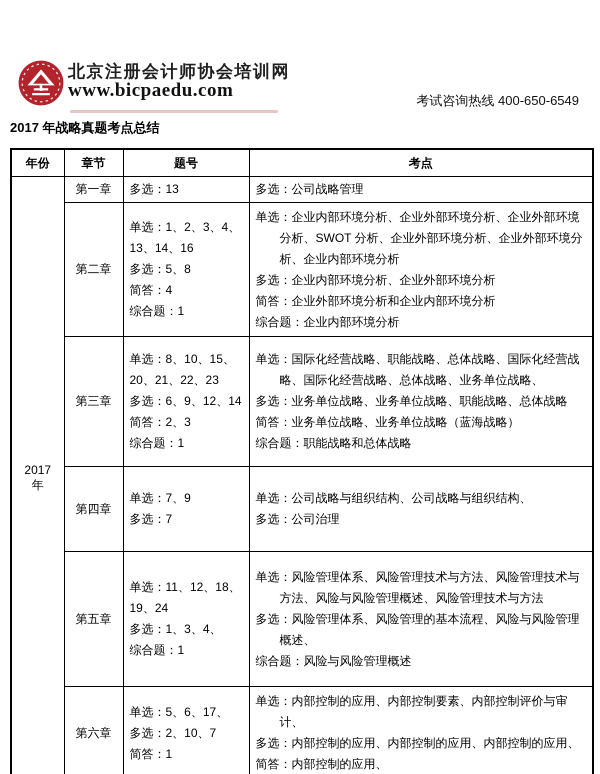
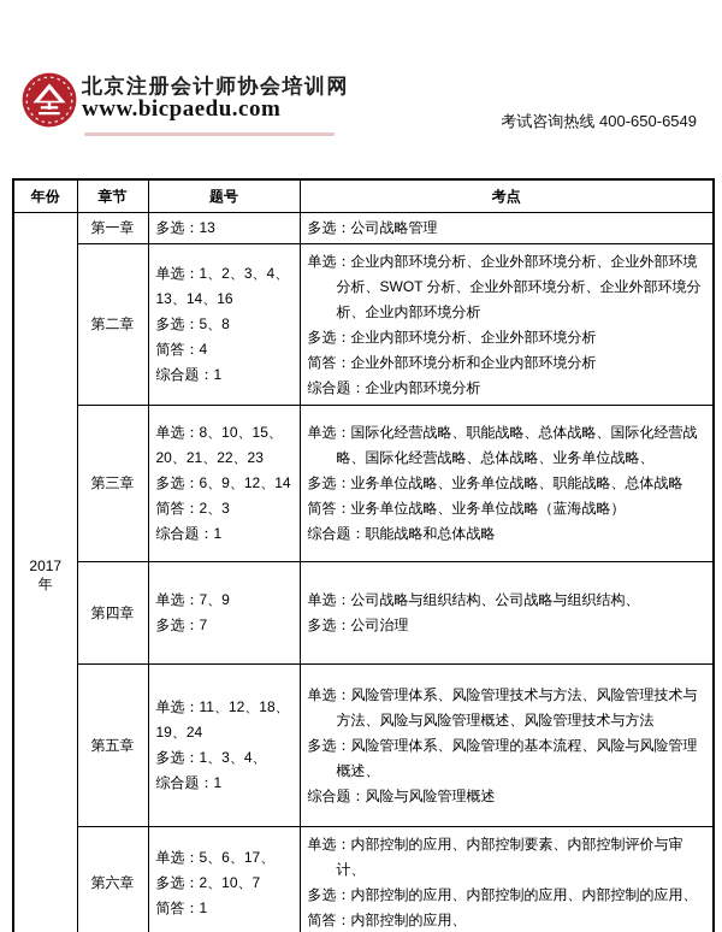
  北京注册会计师协会培训网
  www.bicpaedu.com
  考试咨询热线 400-650-6549
- 2017 年战略真题考点总结
  年份	章节	题号	考点
  2017 年	第一章	多选：13	多选：公司战略管理
  第二章	单选：1、2、3、4、13、14、16多选：5、8简答：4综合题：1	单选：企业内部环境分析、企业外部环境分析、企业外部环境分析、SWOT 分析、企业外部环境分析、企业外部环境分析、企业内部环境分析多选：企业内部环境分析、企业外部环境分析简答：企业外部环境分析和企业内部环境分析综合题：企业内部环境分析
  第三章	单选：8、10、15、20、21、22、23多选：6、9、12、14简答：2、3综合题：1	单选：国际化经营战略、职能战略、总体战略、国际化经营战略、国际化经营战略、总体战略、业务单位战略、多选：业务单位战略、业务单位战略、职能战略、总体战略简答：业务单位战略、业务单位战略（蓝海战略）综合题：职能战略和总体战略
  第四章	单选：7、9多选：7	单选：公司战略与组织结构、公司战略与组织结构、多选：公司治理
  第五章	单选：11、12、18、19、24多选：1、3、4、综合题：1	单选：风险管理体系、风险管理技术与方法、风险管理技术与方法、风险与风险管理概述、风险管理技术与方法多选：风险管理体系、风险管理的基本流程、风险与风险管理概述、综合题：风险与风险管理概述
  第六章	单选：5、6、17、多选：2、10、7简答：1	单选：内部控制的应用、内部控制要素、内部控制评价与审计、多选：内部控制的应用、内部控制的应用、内部控制的应用、简答：内部控制的应用、
